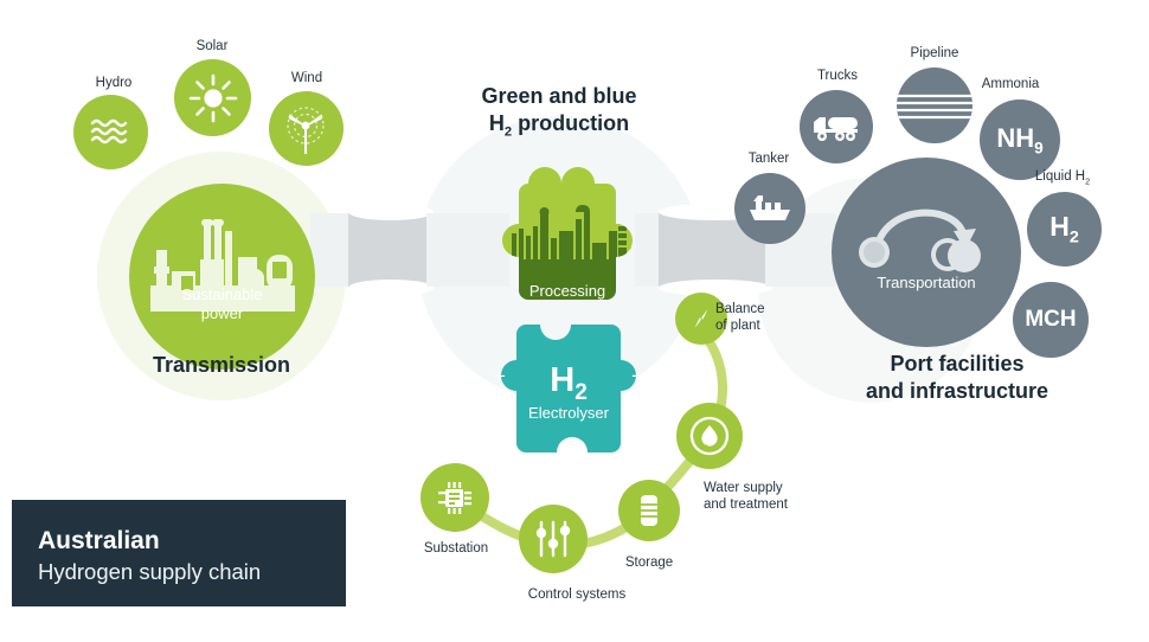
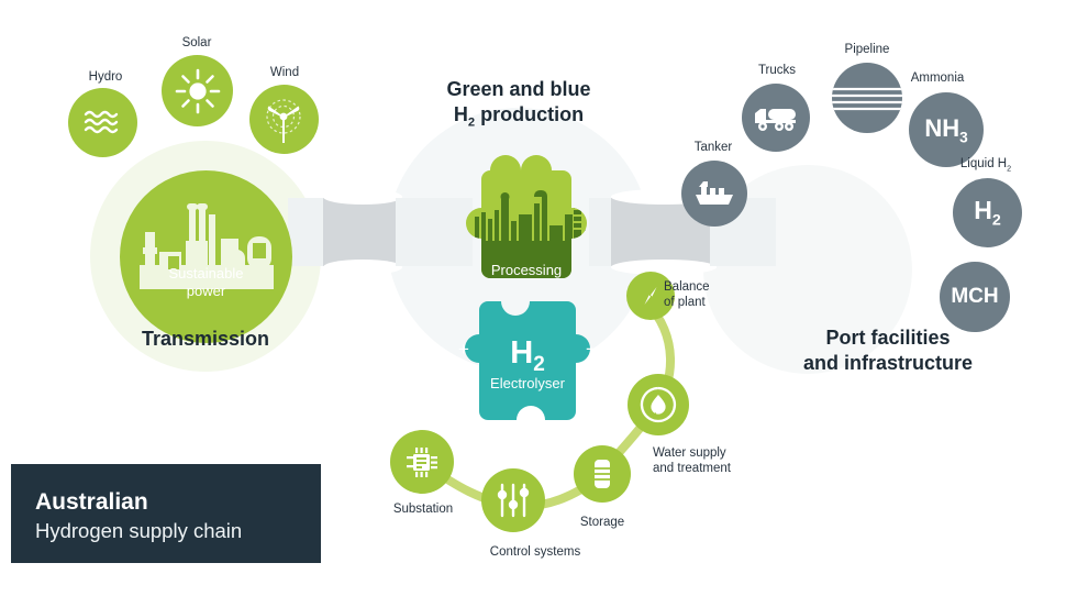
  Hydro
  Solar
  Wind
  Sustainable
  power
  Transmission
  Green and blue
  H2 production
  Processing
  H2
  Electrolyser
  +
  −
  Balance
  of plant
  Water supply
  and treatment
  Storage
  Control systems
  Substation
  Tanker
  Trucks
  Pipeline
  Ammonia
- NH9
+ NH3
  Liquid H2
  H2
  MCH
- Transportation
  Port facilities
  and infrastructure
  Australian
  Hydrogen supply chain
